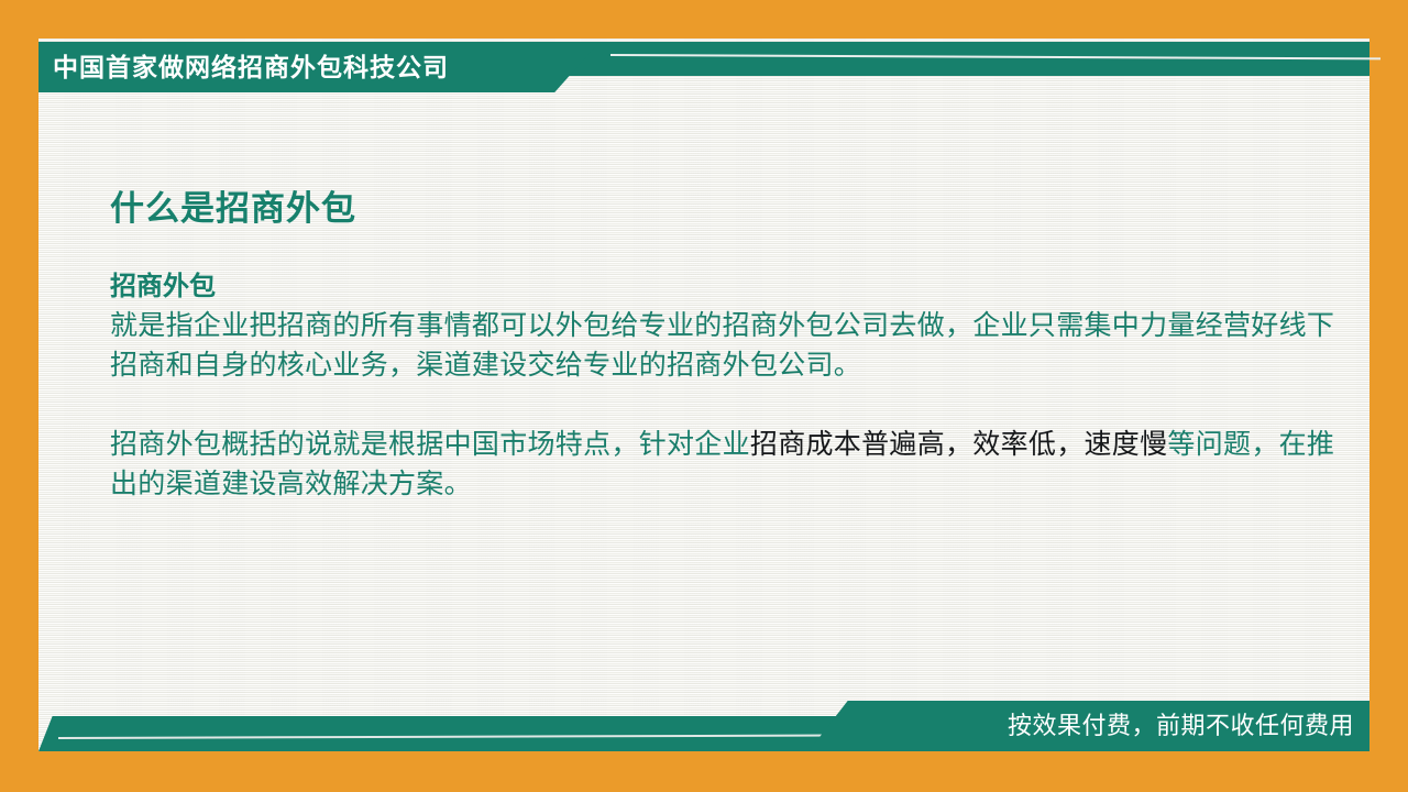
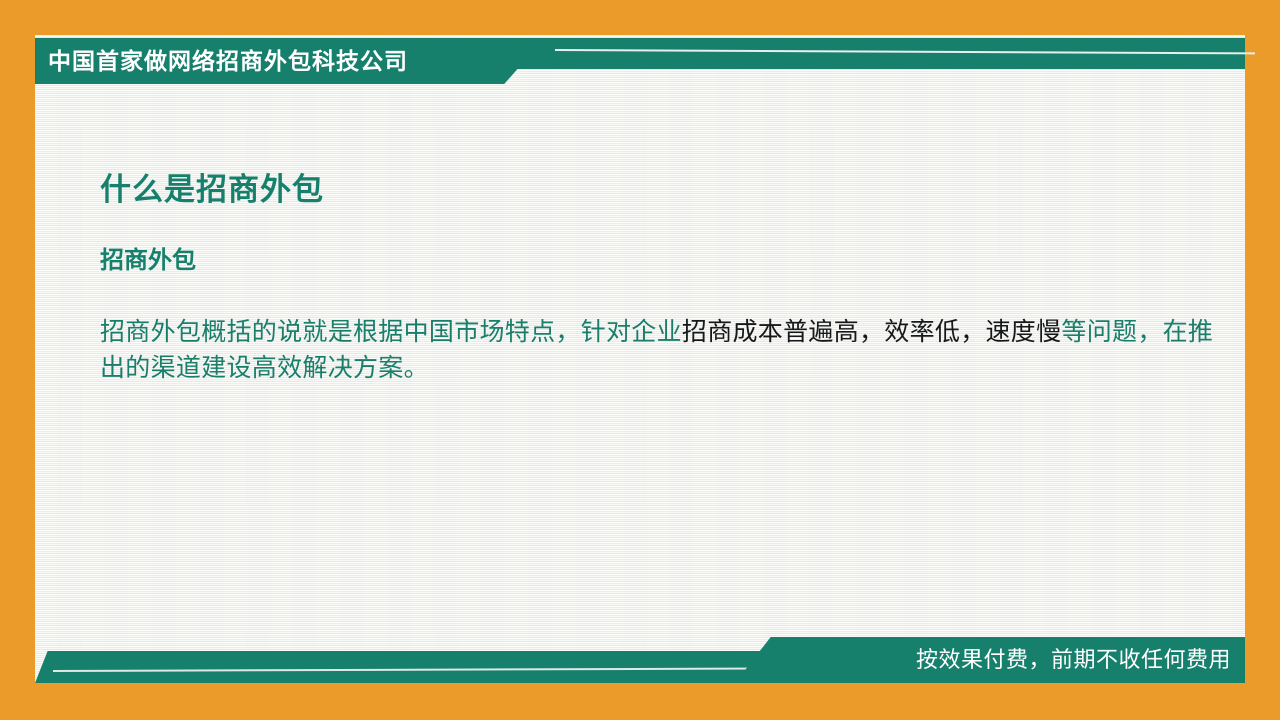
  中国首家做网络招商外包科技公司
  什么是招商外包
  招商外包
- 就是指企业把招商的所有事情都可以外包给专业的招商外包公司去做，企业只需集中力量经营好线下招商和自身的核心业务，渠道建设交给专业的招商外包公司。
  招商外包概括的说就是根据中国市场特点，针对企业招商成本普遍高，效率低，速度慢等问题，在推出的渠道建设高效解决方案。
  按效果付费，前期不收任何费用
